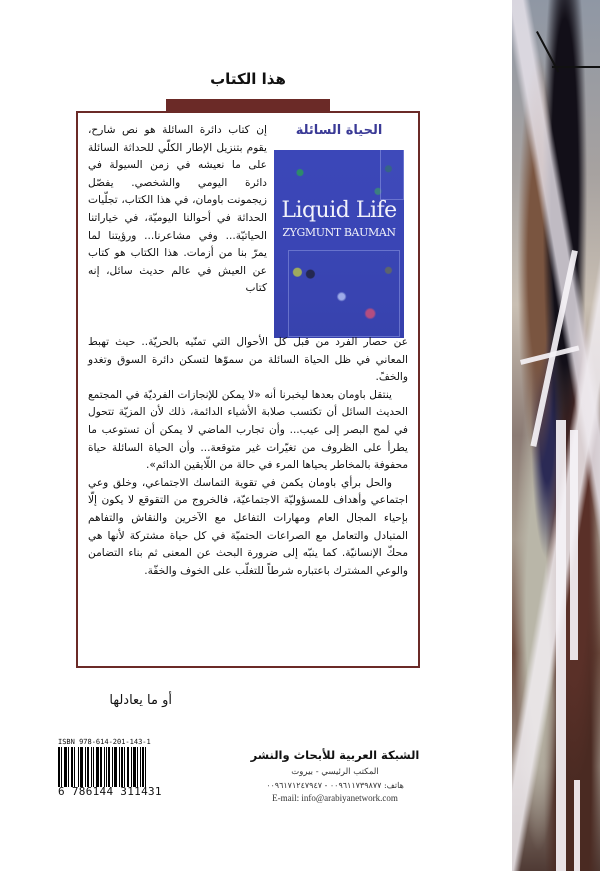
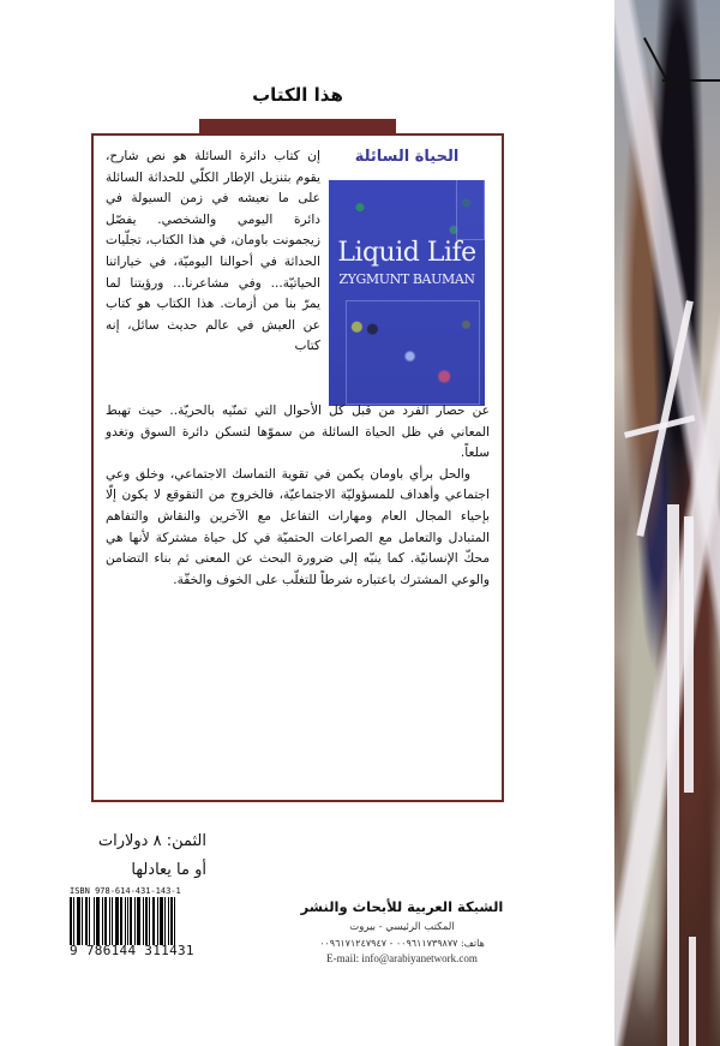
  هذا الكتاب
  الحياة السائلة
  Liquid Life
  ZYGMUNT BAUMAN
  إن كتاب دائرة السائلة هو نص شارح، يقوم بتنزيل الإطار الكلّي للحداثة السائلة على ما نعيشه في زمن السيولة في دائرة اليومي والشخصي. يفصّل زيجمونت باومان، في هذا الكتاب، تجلّيات الحداثة في أحوالنا اليوميّة، في خياراتنا الحياتيّة... وفي مشاعرنا... ورؤيتنا لما يمرّ بنا من أزمات. هذا الكتاب هو كتاب عن العيش في عالم حديث سائل، إنه كتاب
- عن حصار الفرد من قبل كل الأحوال التي تمنّيه بالحريّة.. حيث تهبط المعاني في ظل الحياة السائلة من سموّها لتسكن دائرة السوق وتغدو والخفً.
+ عن حصار الفرد من قبل كل الأحوال التي تمنّيه بالحريّة.. حيث تهبط المعاني في ظل الحياة السائلة من سموّها لتسكن دائرة السوق وتغدو سلعاً.
- ينتقل باومان بعدها ليخبرنا أنه «لا يمكن للإنجازات الفرديّة في المجتمع الحديث السائل أن تكتسب صلابة الأشياء الدائمة، ذلك لأن المزيّة تتحول في لمح البصر إلى عيب... وأن تجارب الماضي لا يمكن أن تستوعب ما يطرأ على الظروف من تغيّرات غير متوقعة... وأن الحياة السائلة حياة محفوفة بالمخاطر يحياها المرء في حالة من اللّايقين الدائم».
  والحل برأي باومان يكمن في تقوية التماسك الاجتماعي، وخلق وعي اجتماعي وأهداف للمسؤوليّة الاجتماعيّة، فالخروج من التقوقع لا يكون إلّا بإحياء المجال العام ومهارات التفاعل مع الآخرين والنقاش والتفاهم المتبادل والتعامل مع الصراعات الحتميّة في كل حياة مشتركة لأنها هي محكّ الإنسانيّة. كما ينبّه إلى ضرورة البحث عن المعنى ثم بناء التضامن والوعي المشترك باعتباره شرطاً للتغلّب على الخوف والخفّة.
+ الثمن: ٨ دولارات
  أو ما يعادلها
- ISBN 978-614-201-143-1
+ ISBN 978-614-431-143-1
- 6 786144 311431
+ 9 786144 311431
  الشبكة العربية للأبحاث والنشر
  المكتب الرئيسي - بيروت
  هاتف: ٠٠٩٦١١٧٣٩٨٧٧ - ٠٠٩٦١٧١٢٤٧٩٤٧
  E-mail: info@arabiyanetwork.com
